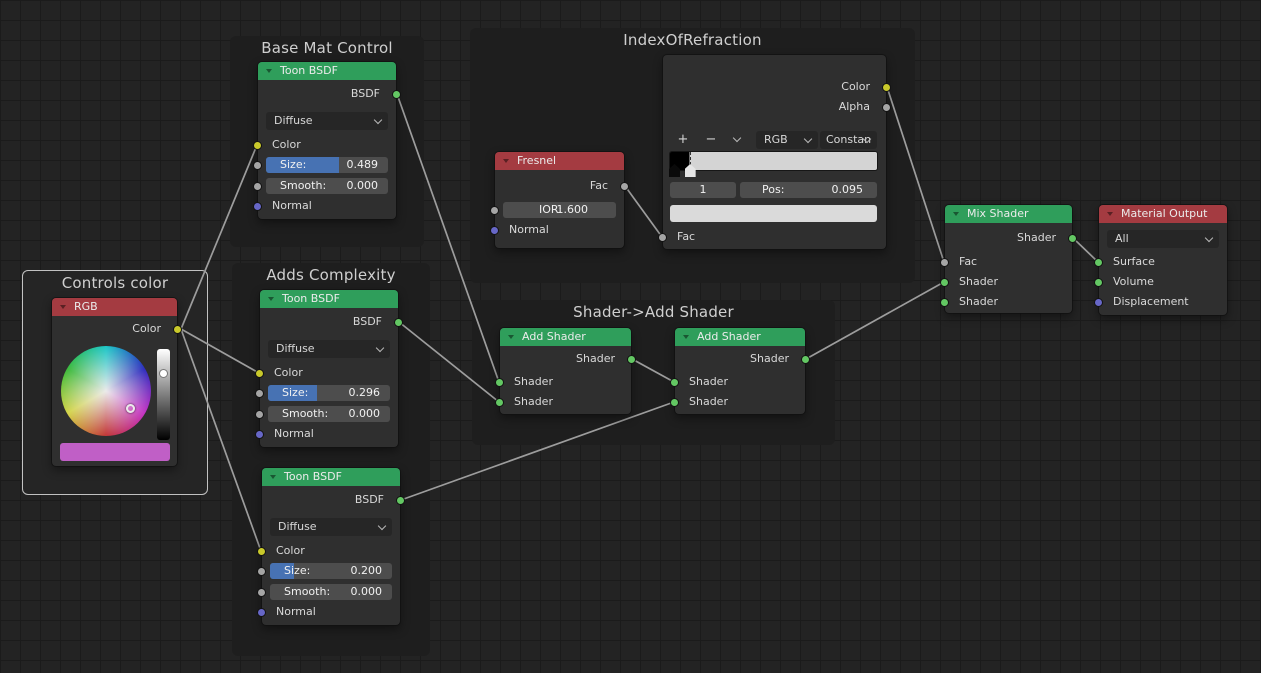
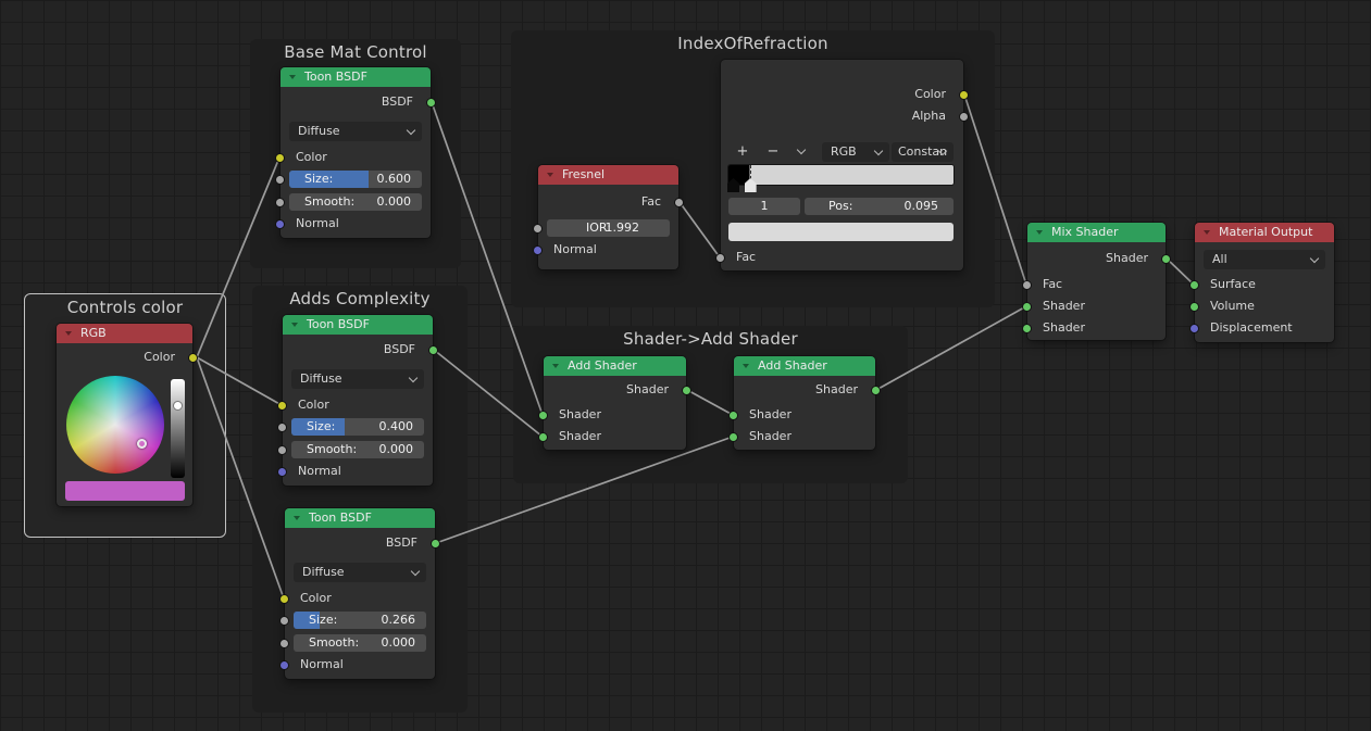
  Base Mat Control
  Controls color
  Adds Complexity
  IndexOfRefraction
  Shader->Add Shader
  Toon BSDF
  BSDF
  Diffuse
  Color
  Size:
- 0.489
+ 0.600
  Smooth:
  0.000
  Normal
  RGB
  Color
  Toon BSDF
  BSDF
  Diffuse
  Color
  Size:
- 0.296
+ 0.400
  Smooth:
  0.000
  Normal
  Toon BSDF
  BSDF
  Diffuse
  Color
  Size:
- 0.200
+ 0.266
  Smooth:
  0.000
  Normal
  Fresnel
  Fac
  IOR:
- 1.600
+ 1.992
  Normal
  Color
  Alpha
  +
  −
  RGB
  Constan
  1
  Pos:
  0.095
  Fac
  Add Shader
  Shader
  Shader
  Shader
  Add Shader
  Shader
  Shader
  Shader
  Mix Shader
  Shader
  Fac
  Shader
  Shader
  Material Output
  All
  Surface
  Volume
  Displacement
